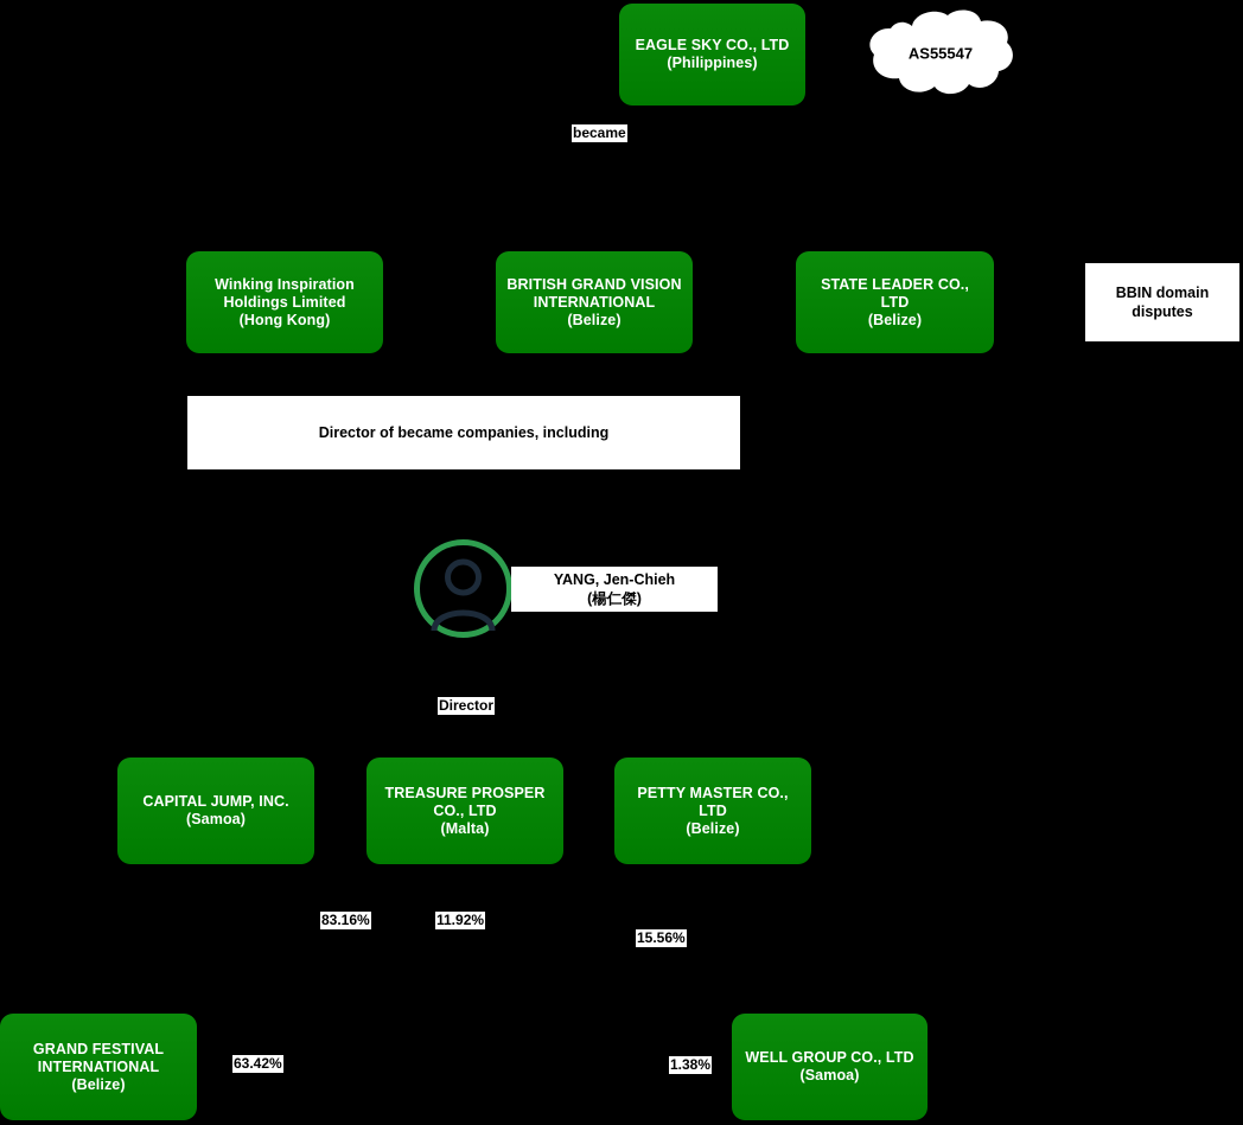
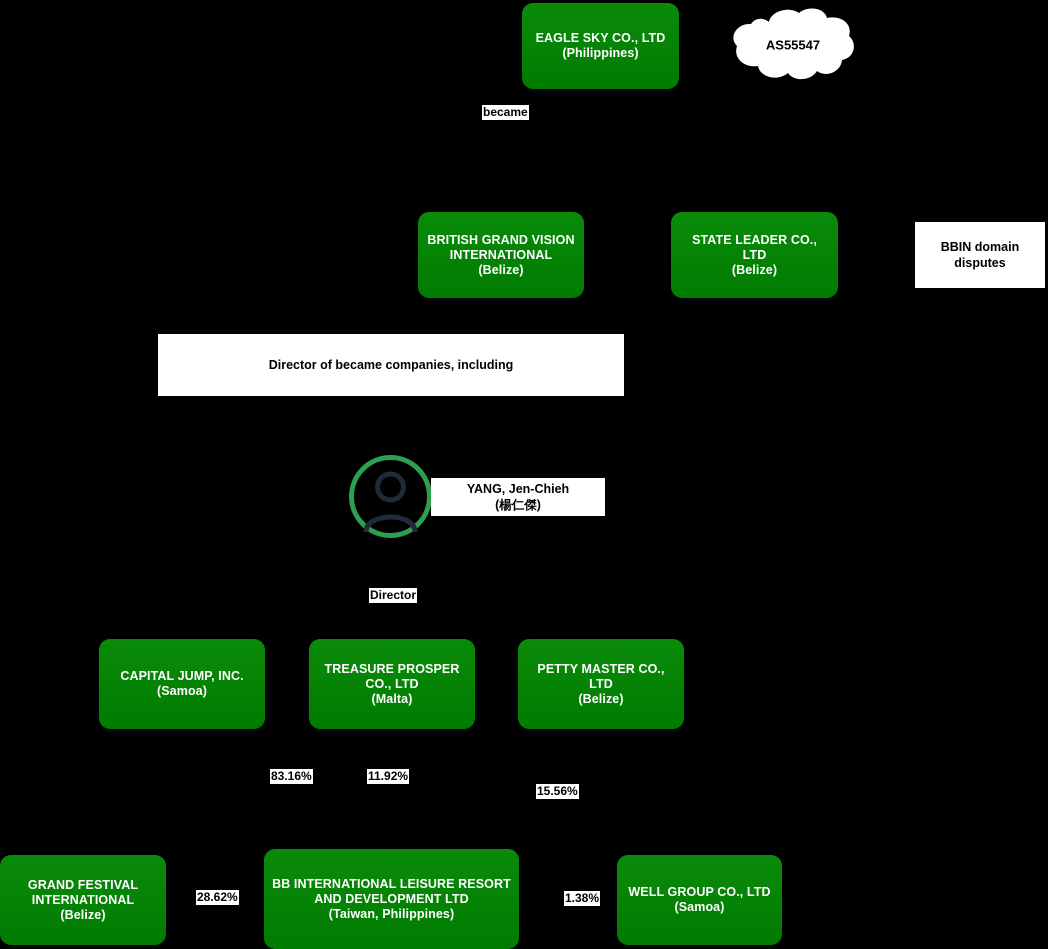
  EAGLE SKY CO., LTD
  (Philippines)
  AS55547
  became
- Winking Inspiration
- Holdings Limited
- (Hong Kong)
  BRITISH GRAND VISION
  INTERNATIONAL
  (Belize)
  STATE LEADER CO., LTD
  (Belize)
  BBIN domain
  disputes
  Director of became companies, including
  YANG, Jen-Chieh
  (楊仁傑)
  Director
  CAPITAL JUMP, INC.
  (Samoa)
  TREASURE PROSPER
  CO., LTD
  (Malta)
  PETTY MASTER CO., LTD
  (Belize)
  83.16%
  11.92%
  15.56%
  GRAND FESTIVAL
  INTERNATIONAL
  (Belize)
- 63.42%
+ 28.62%
+ BB INTERNATIONAL LEISURE RESORT
+ AND DEVELOPMENT LTD
+ (Taiwan, Philippines)
  1.38%
  WELL GROUP CO., LTD
  (Samoa)
